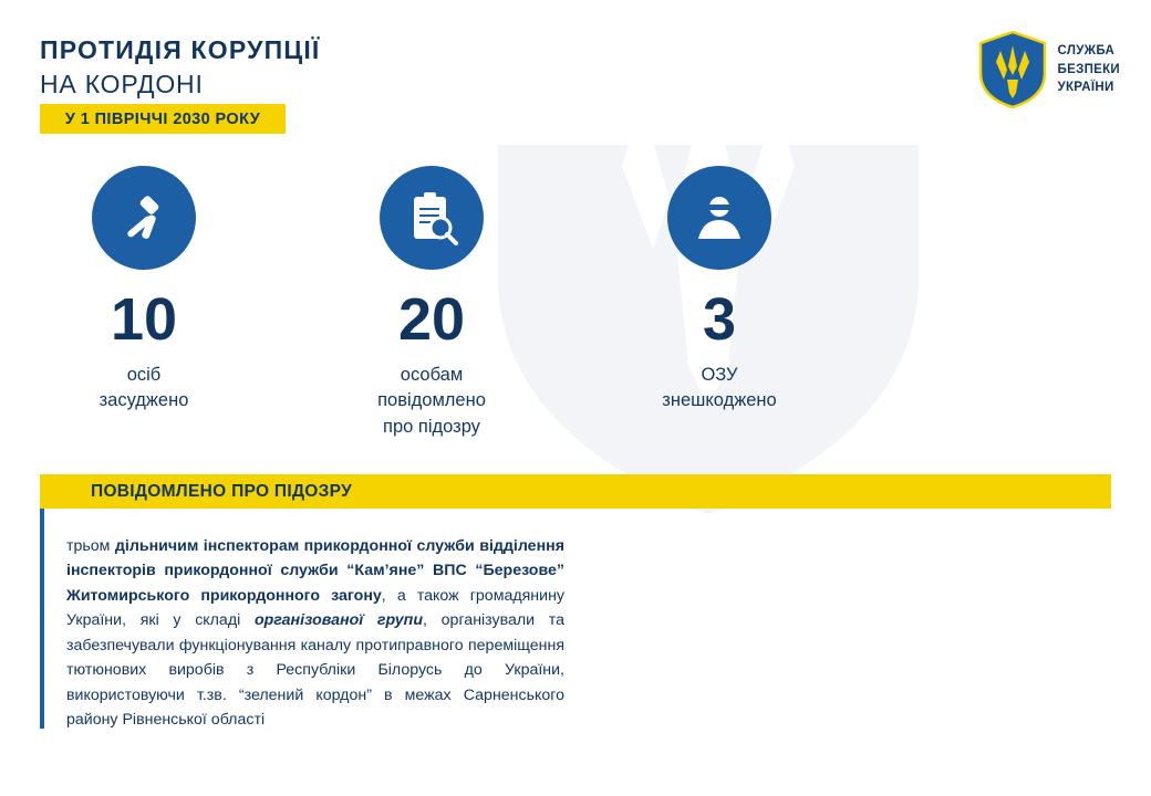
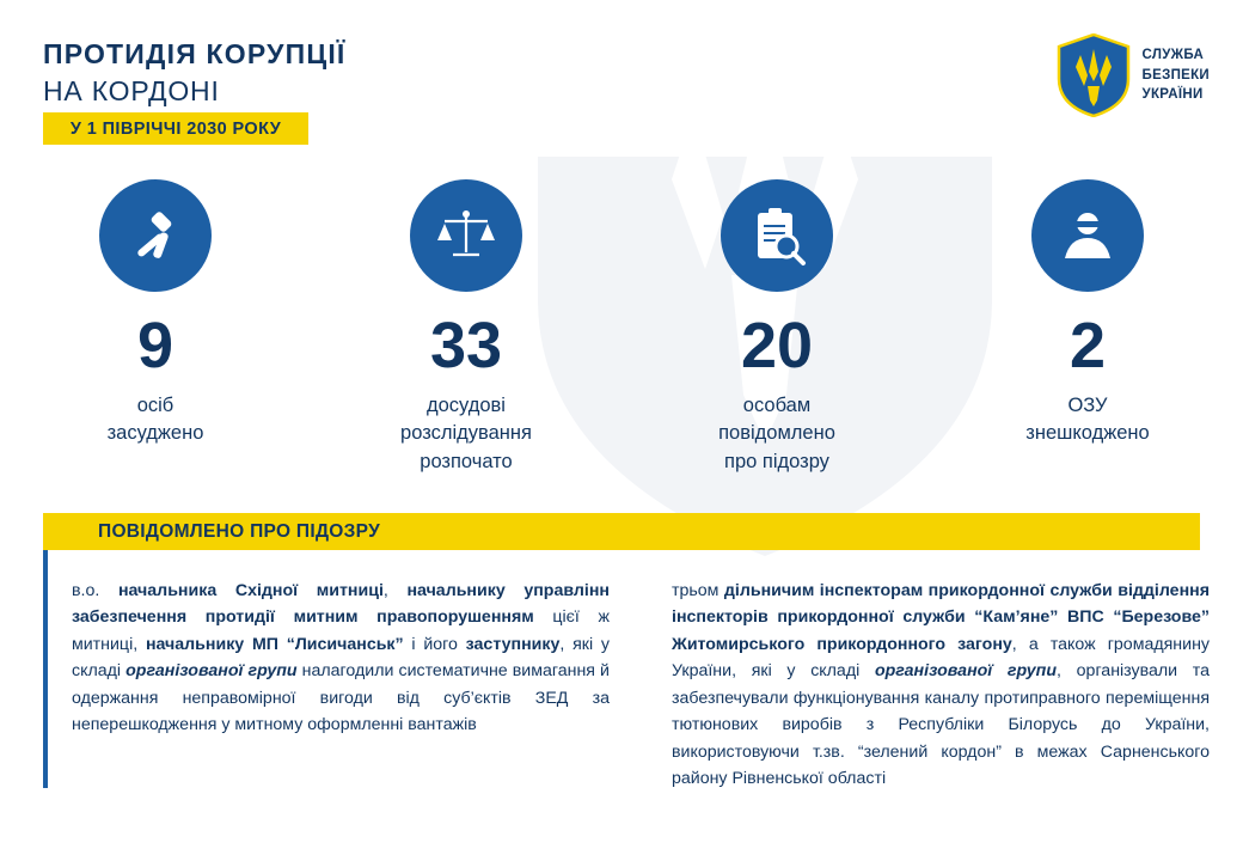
  ПРОТИДІЯ КОРУПЦІЇ
  НА КОРДОНІ
  У 1 ПІВРІЧЧІ 2030 РОКУ
  СЛУЖБА
  БЕЗПЕКИ
  УКРАЇНИ
- 10
+ 9
  осіб
  засуджено
+ 33
+ досудові
+ розслідування
+ розпочато
  20
  особам
  повідомлено
  про підозру
- 3
+ 2
  ОЗУ
  знешкоджено
  ПОВІДОМЛЕНО ПРО ПІДОЗРУ
+ в.о. начальника Східної митниці, начальнику управлінн забезпечення протидії митним правопорушенням цієї ж митниці, начальнику МП “Лисичанськ” і його заступнику, які у складі організованої групи налагодили систематичне вимагання й одержання неправомірної вигоди від суб’єктів ЗЕД за неперешкодження у митному оформленні вантажів
  трьом дільничим інспекторам прикордонної служби відділення інспекторів прикордонної служби “Кам’яне” ВПС “Березове” Житомирського прикордонного загону, а також громадянину України, які у складі організованої групи, організували та забезпечували функціонування каналу протиправного переміщення тютюнових виробів з Республіки Білорусь до України, використовуючи т.зв. “зелений кордон” в межах Сарненського району Рівненської області
